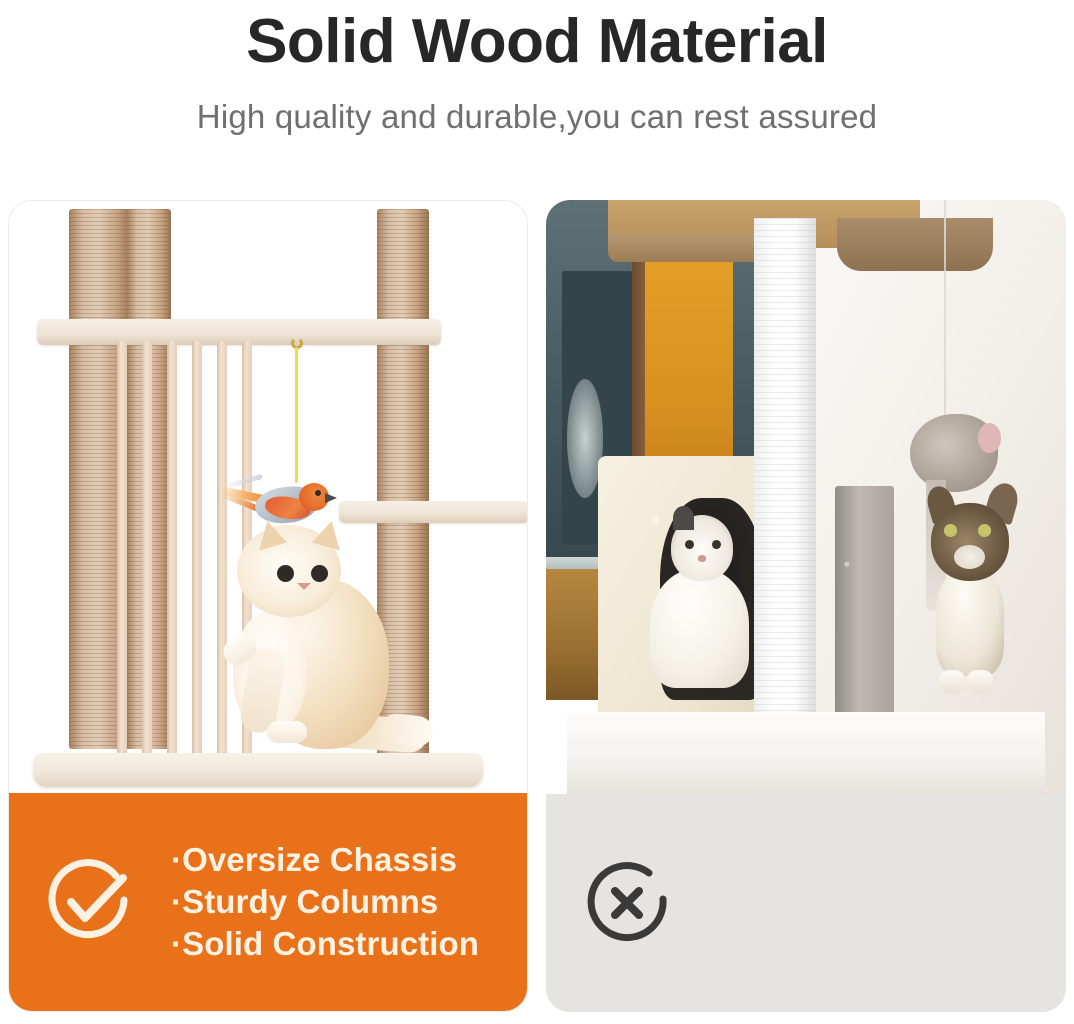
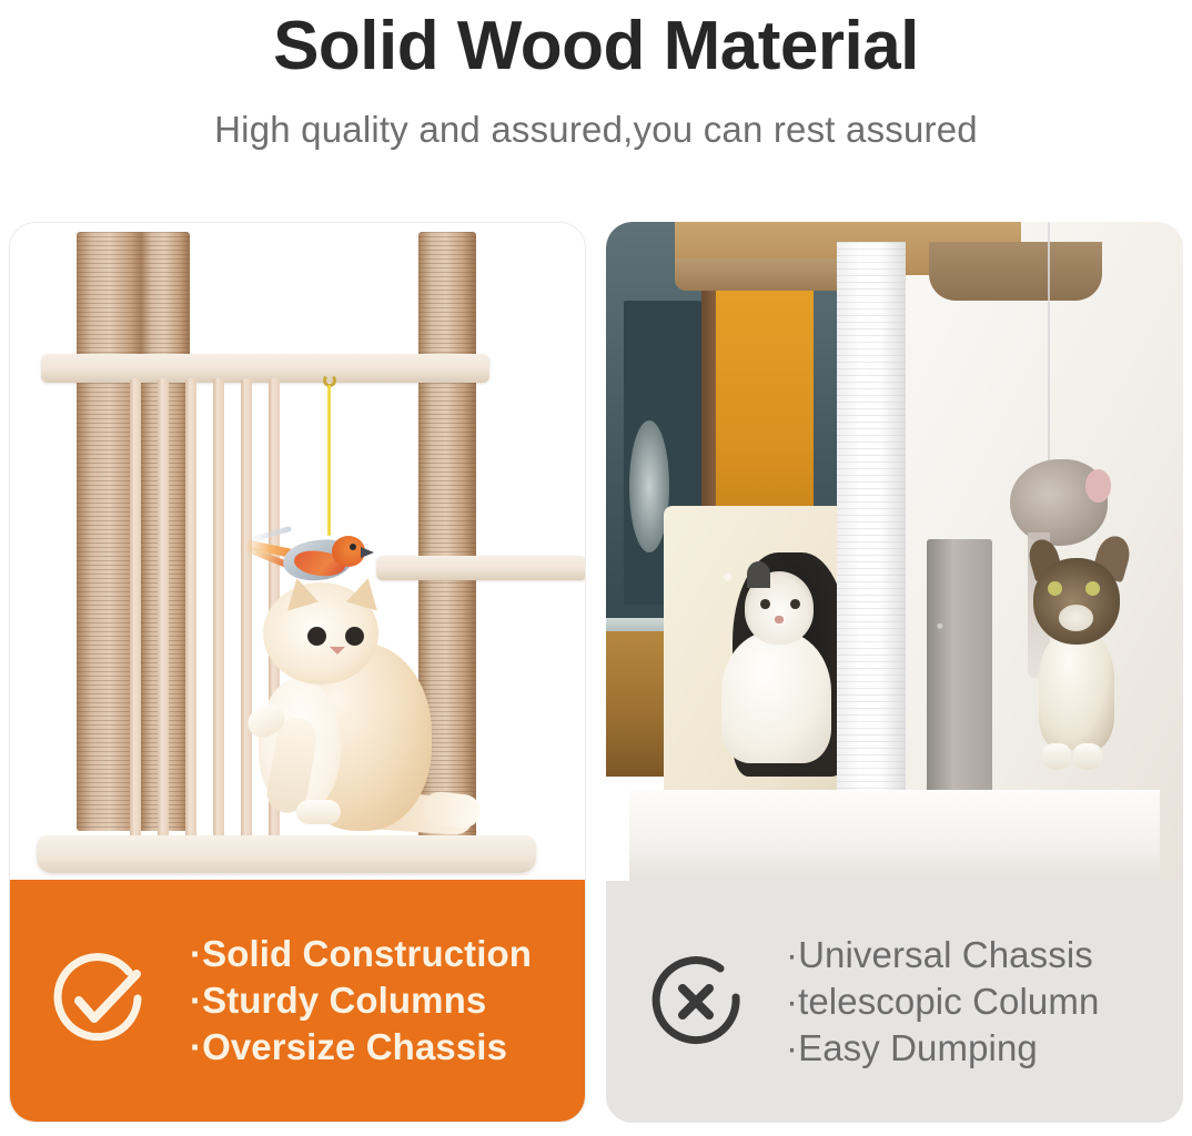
  Solid Wood Material
- High quality and durable,you can rest assured
+ High quality and assured,you can rest assured
- ·Oversize Chassis
+ ·Solid Construction
  ·Sturdy Columns
- ·Solid Construction
+ ·Oversize Chassis
+ ·Universal Chassis
+ ·telescopic Column
+ ·Easy Dumping
